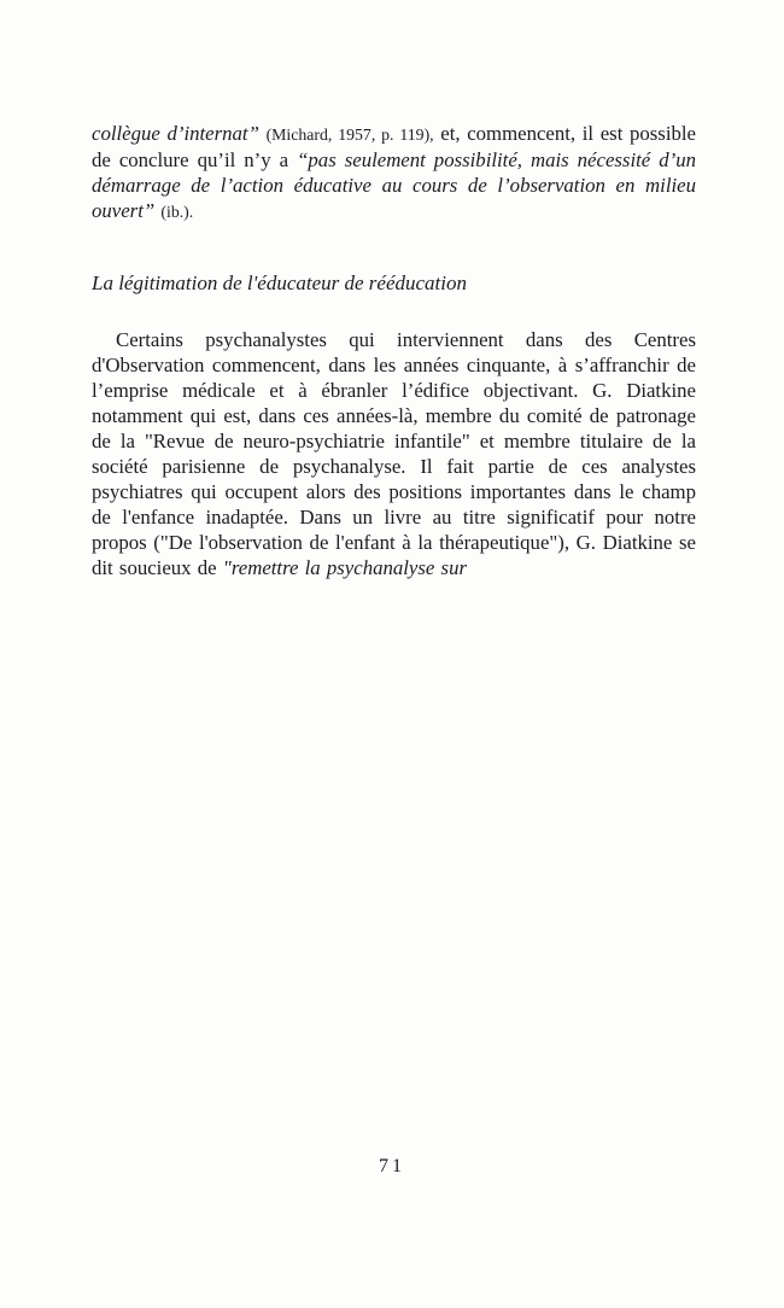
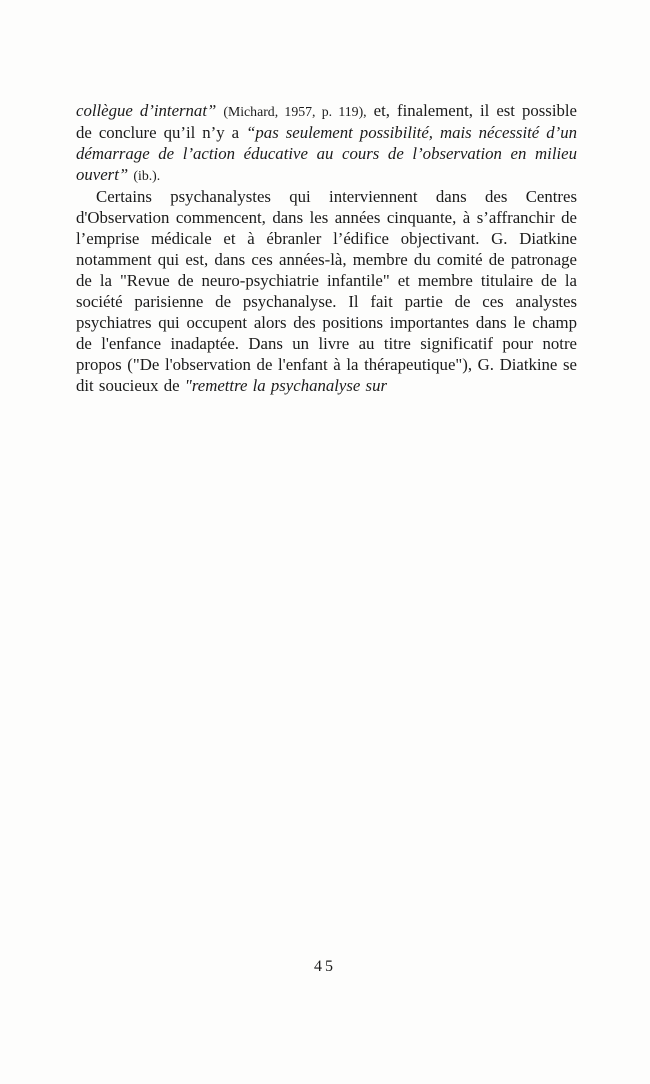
- collègue d’internat” (Michard, 1957, p. 119), et, commencent, il est possible de conclure qu’il n’y a “pas seulement possibilité, mais nécessité d’un démarrage de l’action éducative au cours de l’observation en milieu ouvert” (ib.).
+ collègue d’internat” (Michard, 1957, p. 119), et, finalement, il est possible de conclure qu’il n’y a “pas seulement possibilité, mais nécessité d’un démarrage de l’action éducative au cours de l’observation en milieu ouvert” (ib.).
- La légitimation de l'éducateur de rééducation
  Certains psychanalystes qui interviennent dans des Centres d'Observation commencent, dans les années cinquante, à s’affranchir de l’emprise médicale et à ébranler l’édifice objectivant. G. Diatkine notamment qui est, dans ces années-là, membre du comité de patronage de la "Revue de neuro-psychiatrie infantile" et membre titulaire de la société parisienne de psychanalyse. Il fait partie de ces analystes psychiatres qui occupent alors des positions importantes dans le champ de l'enfance inadaptée. Dans un livre au titre significatif pour notre propos ("De l'observation de l'enfant à la thérapeutique"), G. Diatkine se dit soucieux de "remettre la psychanalyse sur
- 71
+ 45
